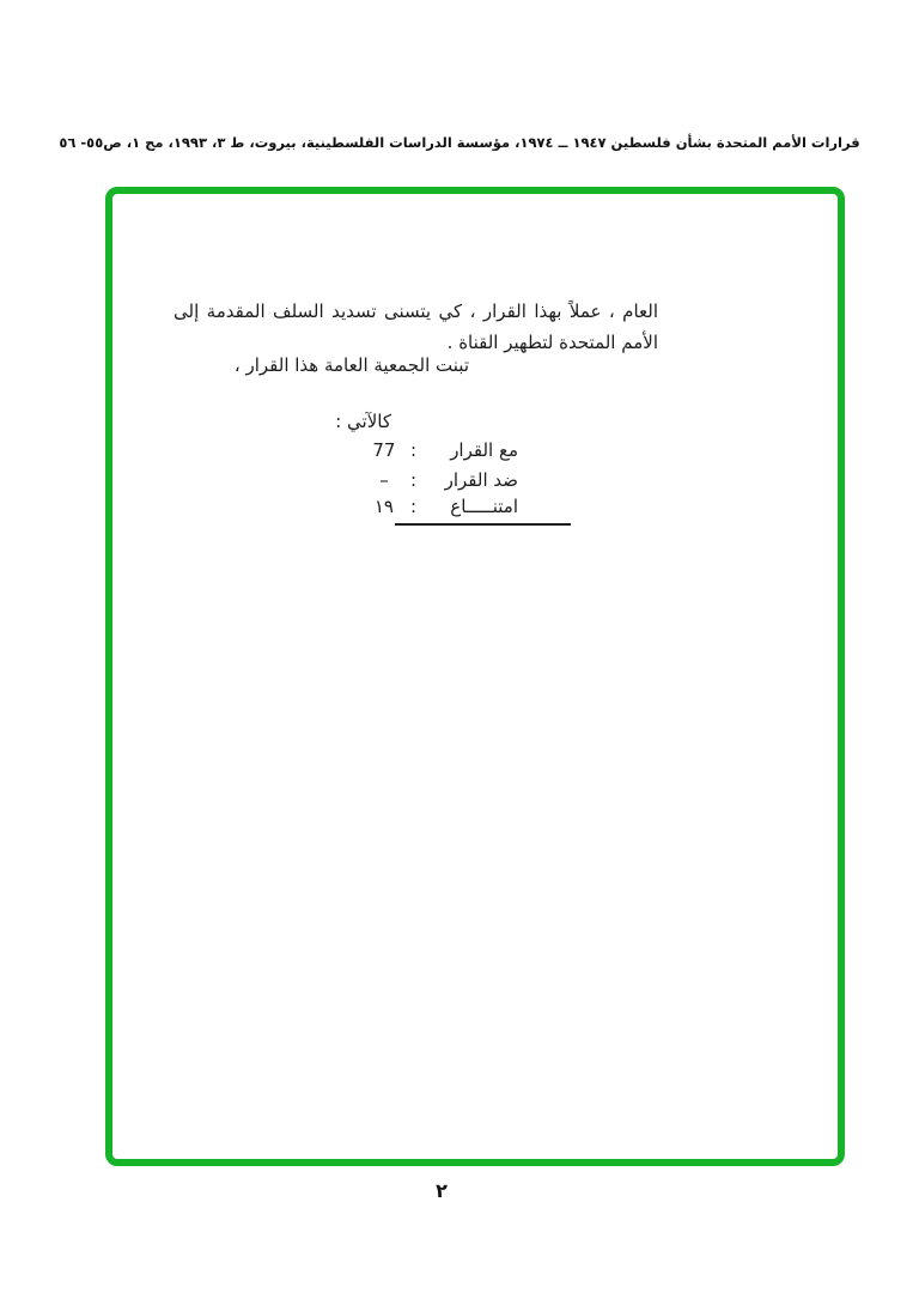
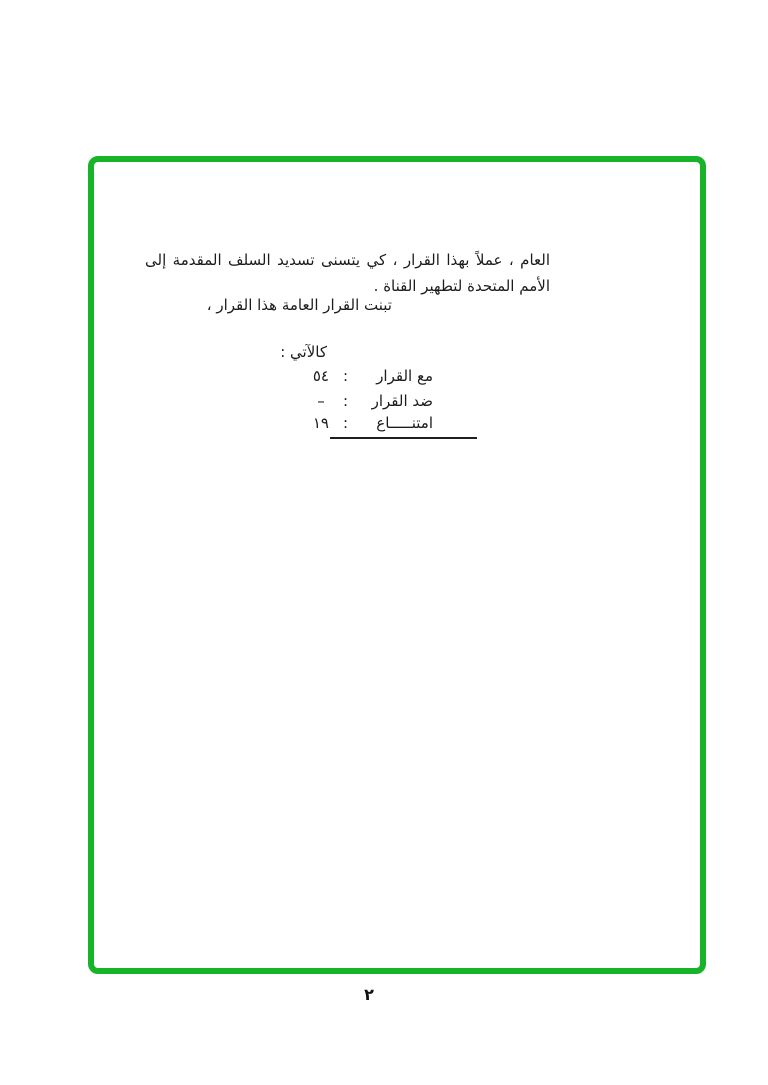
- قرارات الأمم المتحدة بشأن فلسطين ١٩٤٧ ــ ١٩٧٤، مؤسسة الدراسات الفلسطينية، بيروت، ط ٣، ١٩٩٣، مج ١، ص٥٥- ٥٦
  العام ، عملاً بهذا القرار ، كي يتسنى تسديد السلف المقدمة إلى
  الأمم المتحدة لتطهير القناة .
- تبنت الجمعية العامة هذا القرار ،
+ تبنت القرار العامة هذا القرار ،
  كالآتي :
  مع القرار
  :
- 77
+ ٥٤
  ضد القرار
  :
  –
  امتنـــــاع
  :
  ١٩
  ٢
